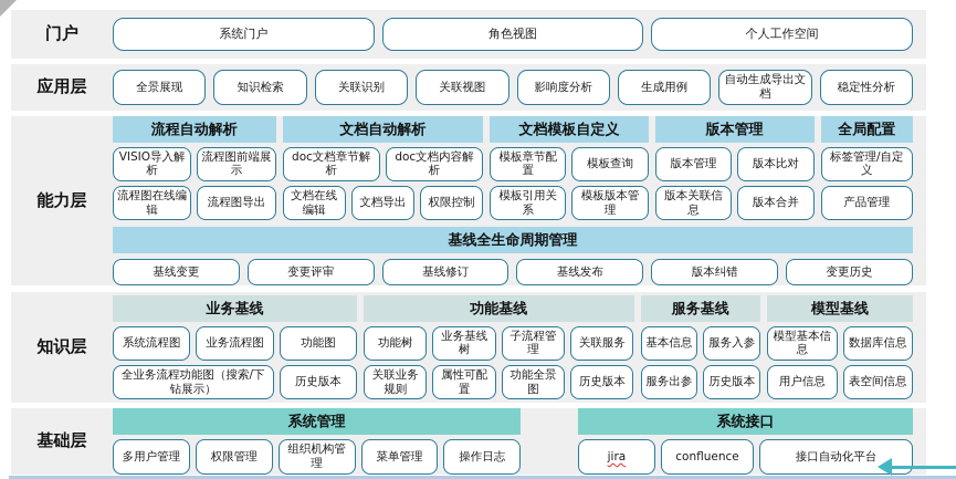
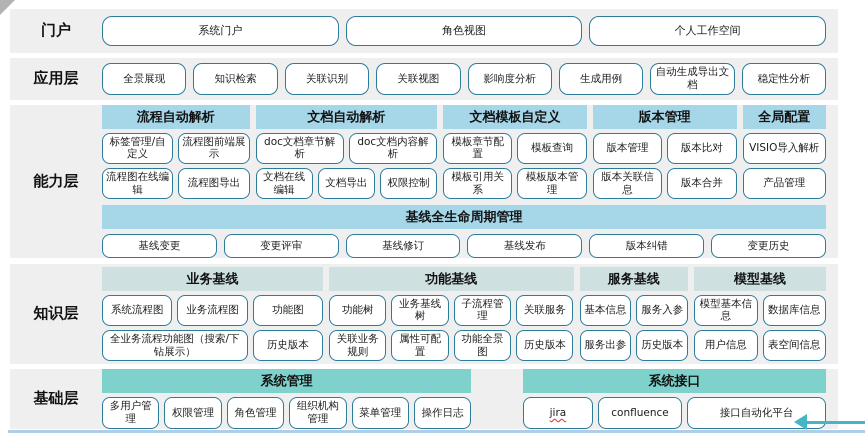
  门户
  系统门户
  角色视图
  个人工作空间
  应用层
  全景展现
  知识检索
  关联识别
  关联视图
  影响度分析
  生成用例
  自动生成导出文档
  稳定性分析
  能力层
  流程自动解析
- VISIO导入解析
+ 标签管理/自定义
  流程图前端展示
  流程图在线编辑
  流程图导出
  文档自动解析
  doc文档章节解析
  doc文档内容解析
  文档在线编辑
  文档导出
  权限控制
  文档模板自定义
  模板章节配置
  模板查询
  模板引用关系
  模板版本管理
  版本管理
  版本管理
  版本比对
  版本关联信息
  版本合并
  全局配置
- 标签管理/自定义
+ VISIO导入解析
  产品管理
  基线全生命周期管理
  基线变更
  变更评审
  基线修订
  基线发布
  版本纠错
  变更历史
  知识层
  业务基线
  系统流程图
  业务流程图
  功能图
  全业务流程功能图（搜索/下钻展示）
  历史版本
  功能基线
  功能树
  业务基线树
  子流程管理
  关联服务
  关联业务规则
  属性可配置
  功能全景图
  历史版本
  服务基线
  基本信息
  服务入参
  服务出参
  历史版本
  模型基线
  模型基本信息
  数据库信息
  用户信息
  表空间信息
  基础层
  系统管理
  多用户管理
  权限管理
+ 角色管理
  组织机构管理
  菜单管理
  操作日志
  系统接口
  jira
  confluence
  接口自动化平台
